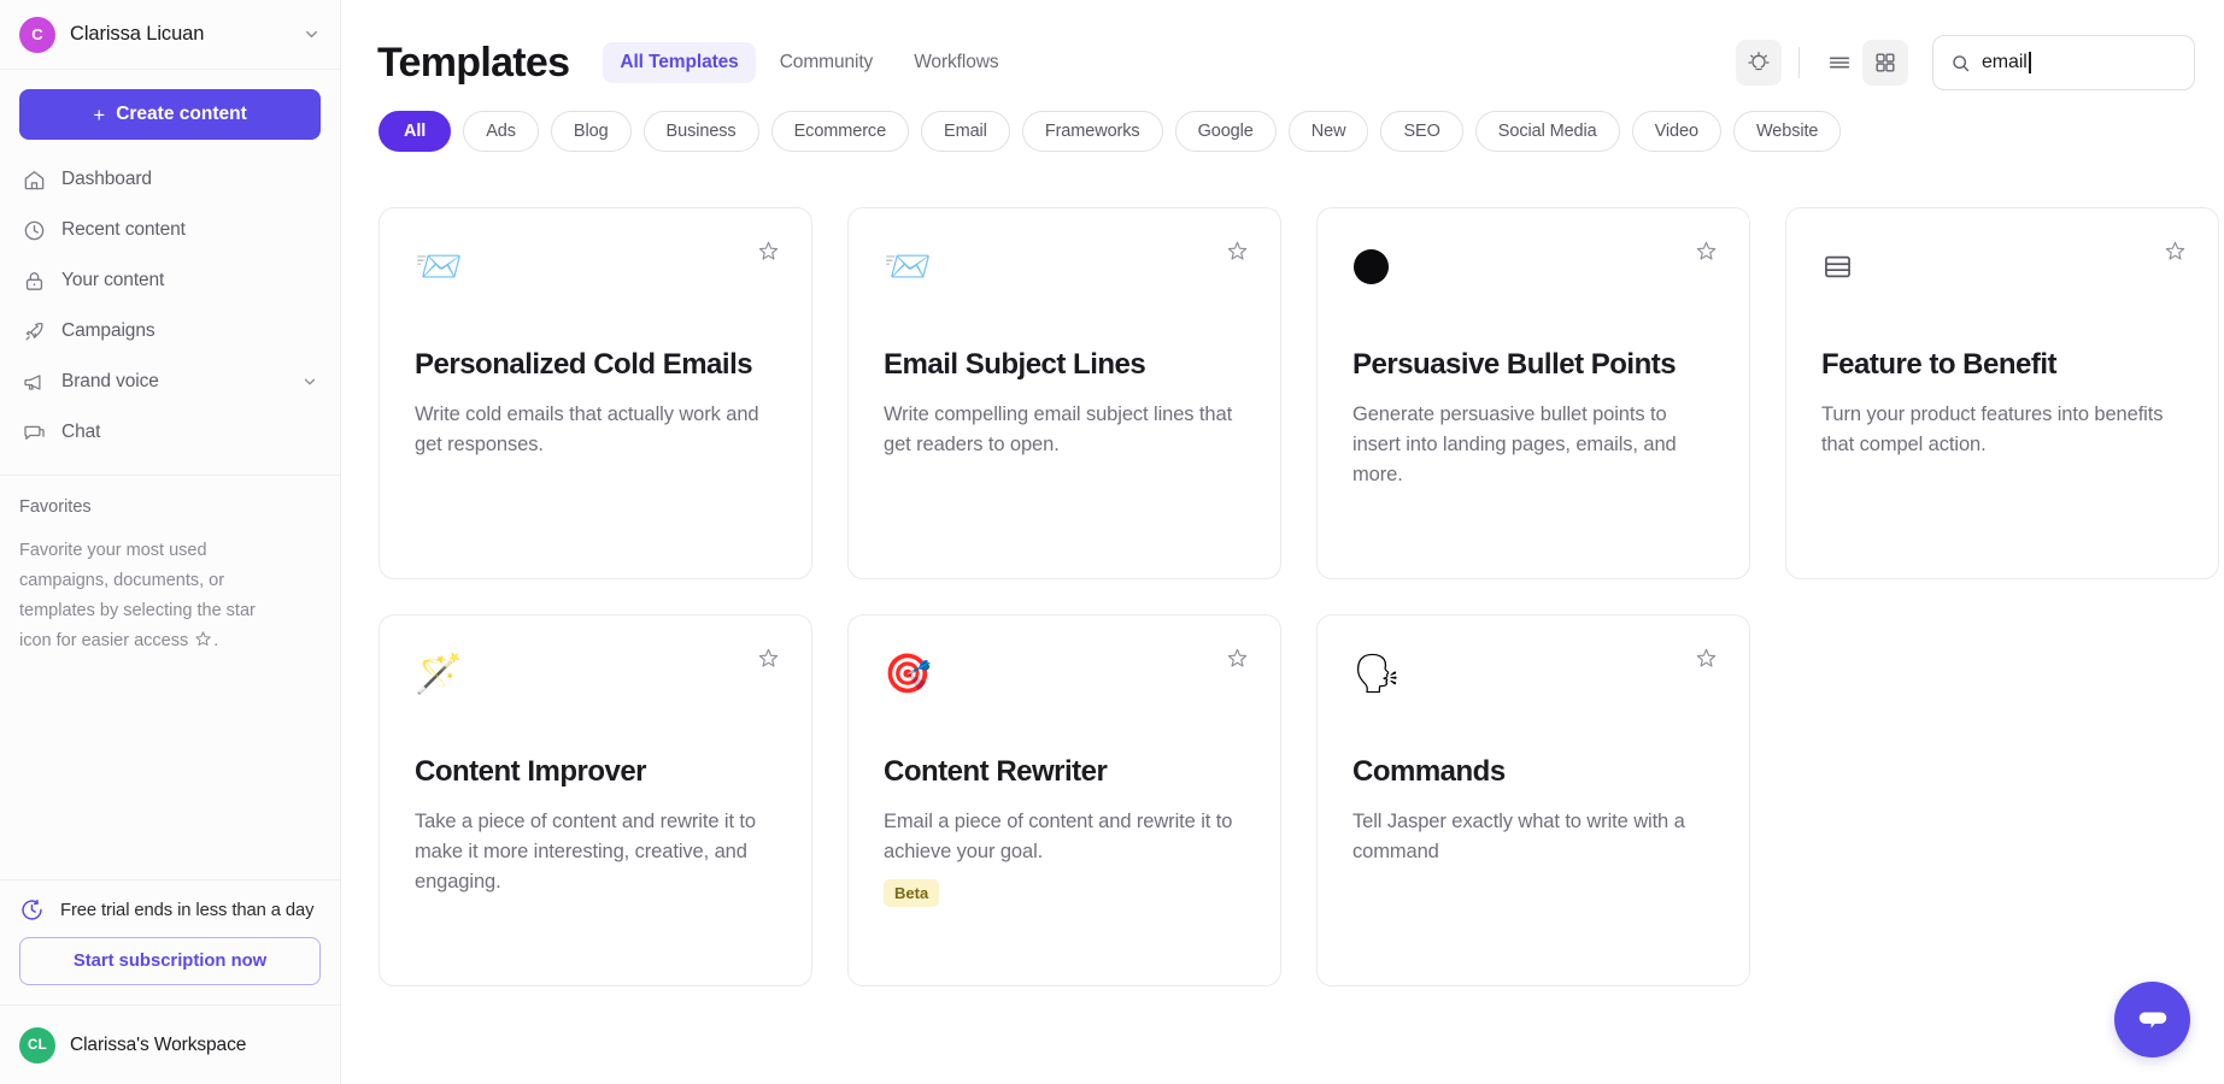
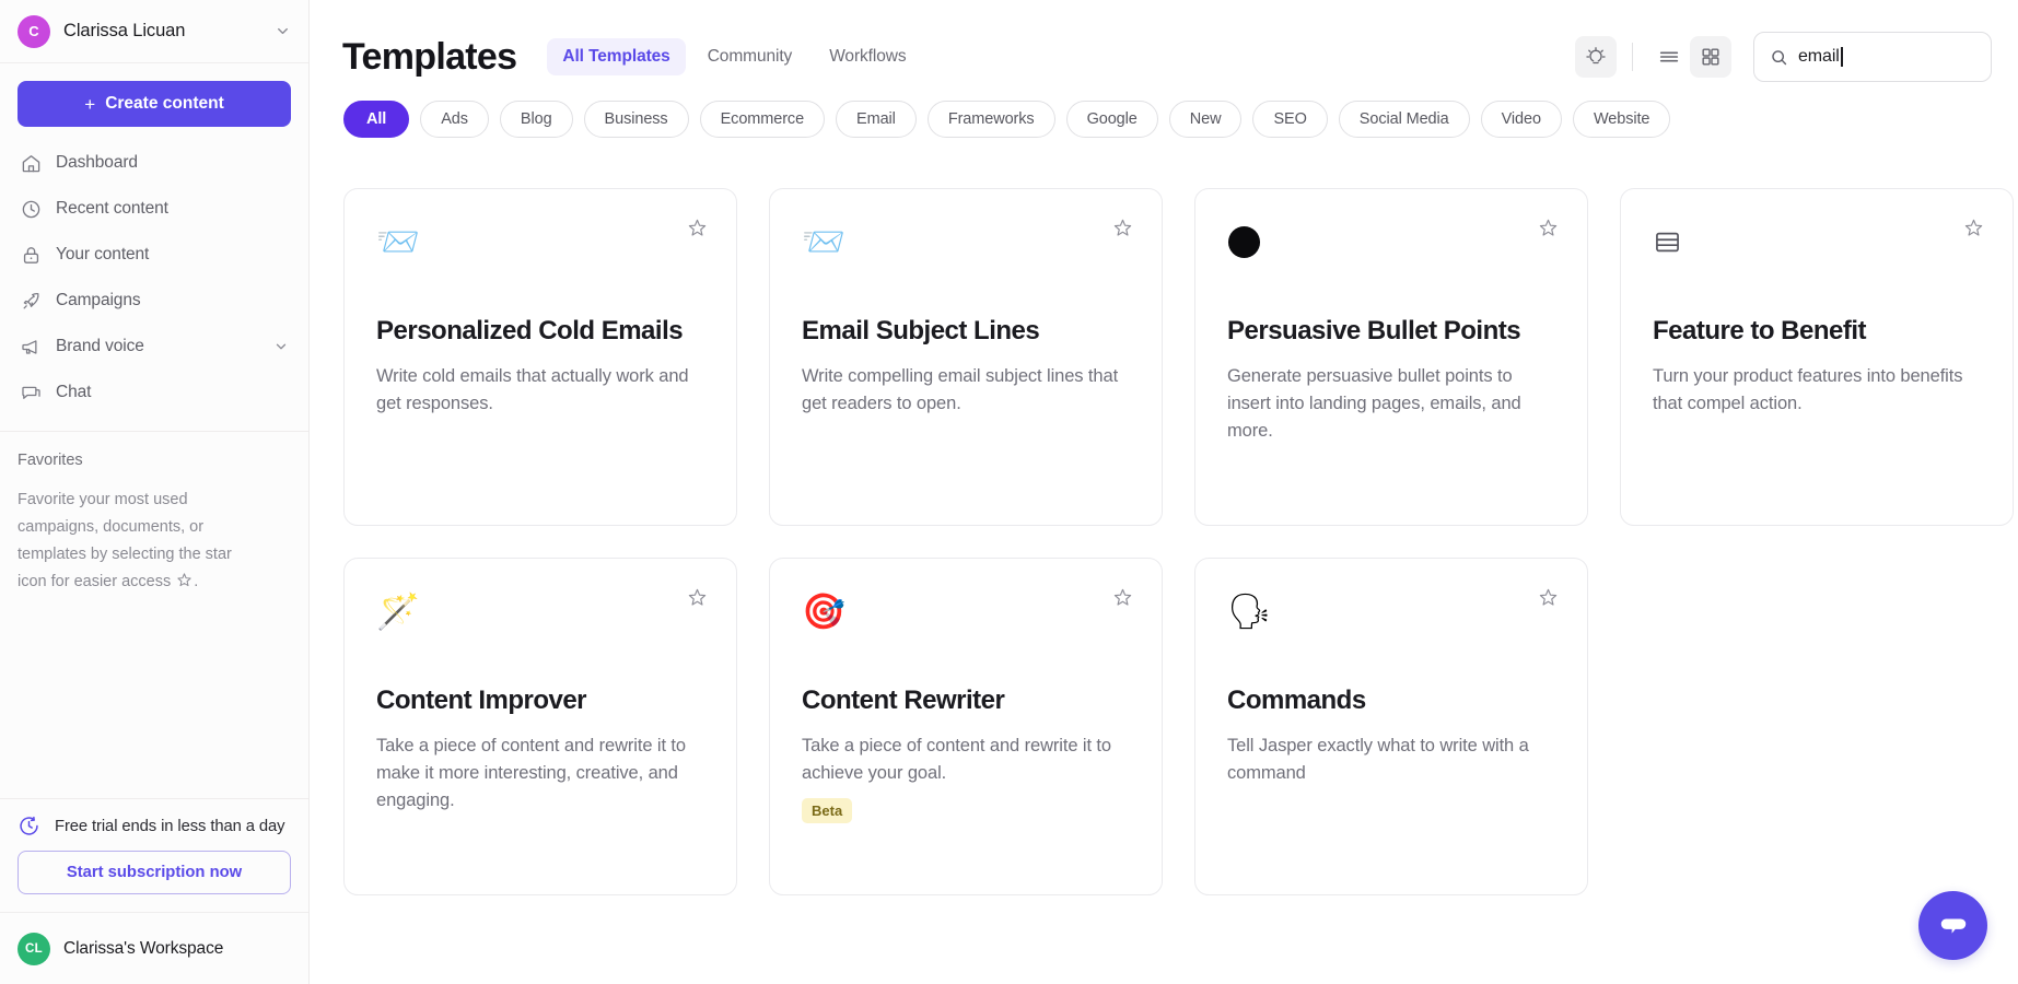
  C
  Clarissa Licuan
  +
  Create content
  Dashboard
  Recent content
  Your content
  Campaigns
  Brand voice
  Chat
  Favorites
  Favorite your most used campaigns, documents, or templates by selecting the star icon for easier access .
  Free trial ends in less than a day
  Start subscription now
  CL
  Clarissa's Workspace
  Templates
  All Templates
  Community
  Workflows
  email
  All
  Ads
  Blog
  Business
  Ecommerce
  Email
  Frameworks
  Google
  New
  SEO
  Social Media
  Video
  Website
  📨
  Personalized Cold Emails
  Write cold emails that actually work and get responses.
  📨
  Email Subject Lines
  Write compelling email subject lines that get readers to open.
  Persuasive Bullet Points
  Generate persuasive bullet points to insert into landing pages, emails, and more.
  Feature to Benefit
  Turn your product features into benefits that compel action.
  🪄
  Content Improver
  Take a piece of content and rewrite it to make it more interesting, creative, and engaging.
  🎯
  Content Rewriter
- Email a piece of content and rewrite it to achieve your goal.
+ Take a piece of content and rewrite it to achieve your goal.
  Beta
  🗣
  Commands
  Tell Jasper exactly what to write with a command
